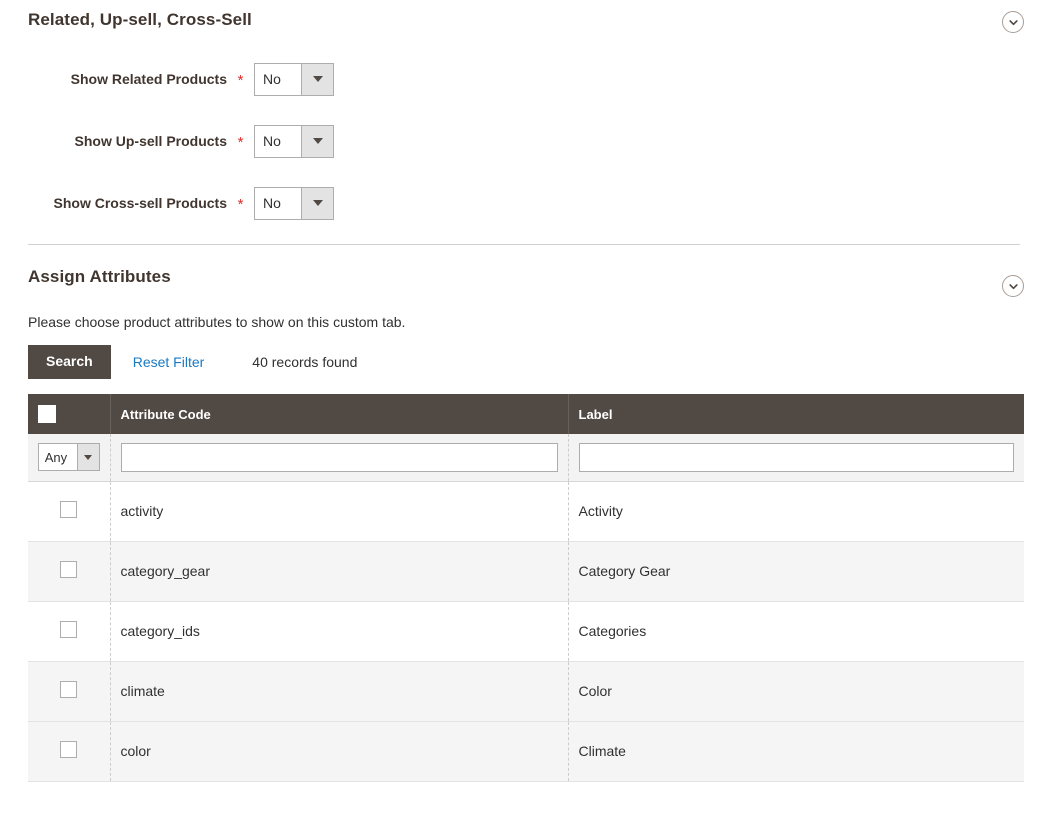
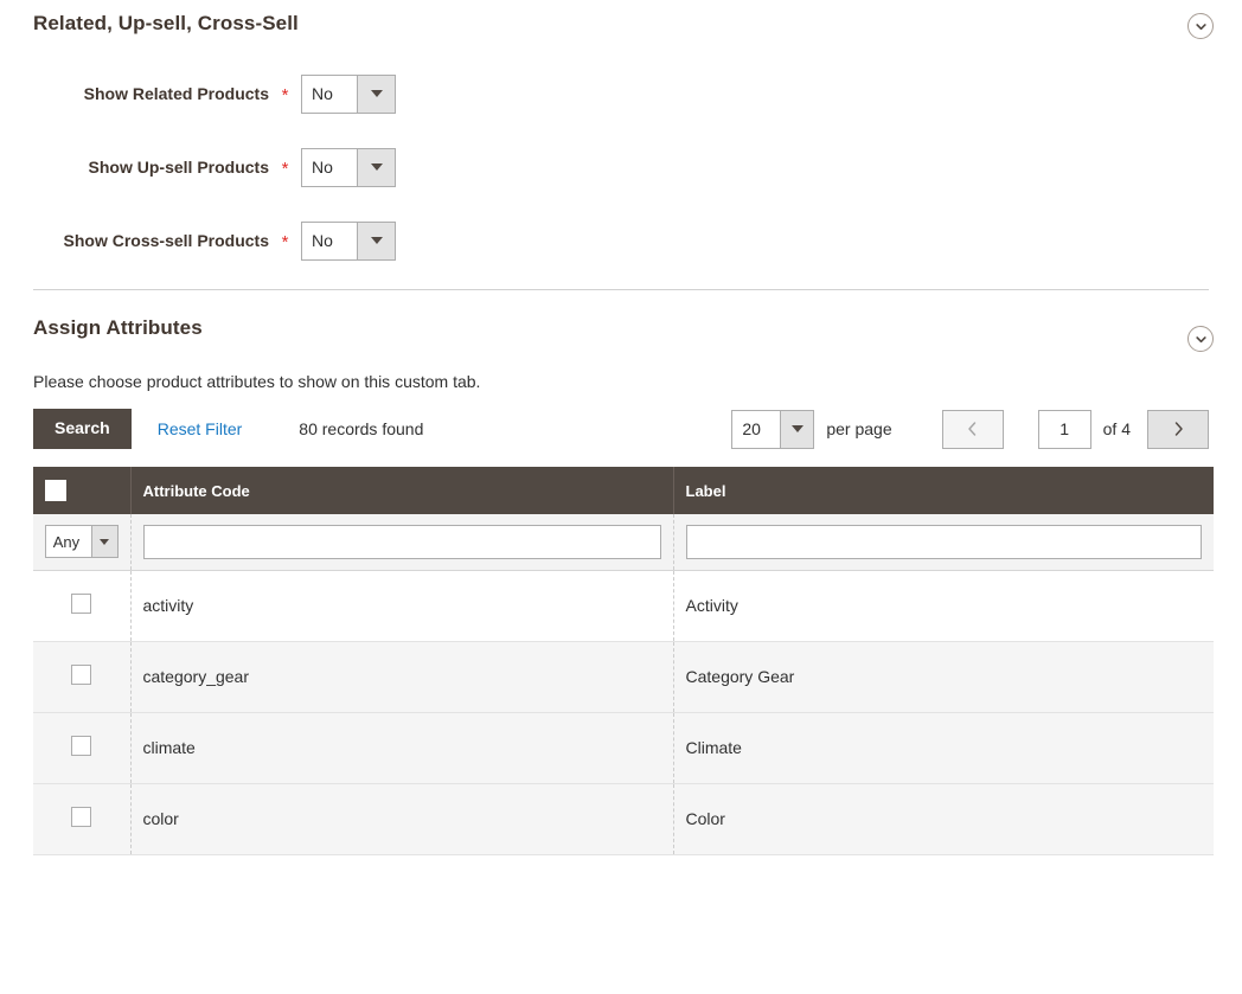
  Related, Up-sell, Cross-Sell
  Show Related Products
  *
  No
  Show Up-sell Products
  *
  No
  Show Cross-sell Products
  *
  No
  Assign Attributes
  Please choose product attributes to show on this custom tab.
  Search
  Reset Filter
- 40 records found
+ 80 records found
+ 20
+ per page
+ 1
+ of 4
  	Attribute Code	Label
  Any
  	activity	Activity
  	category_gear	Category Gear
- 	category_ids	Categories
- 	climate	Color
+ 	climate	Climate
- 	color	Climate
+ 	color	Color
